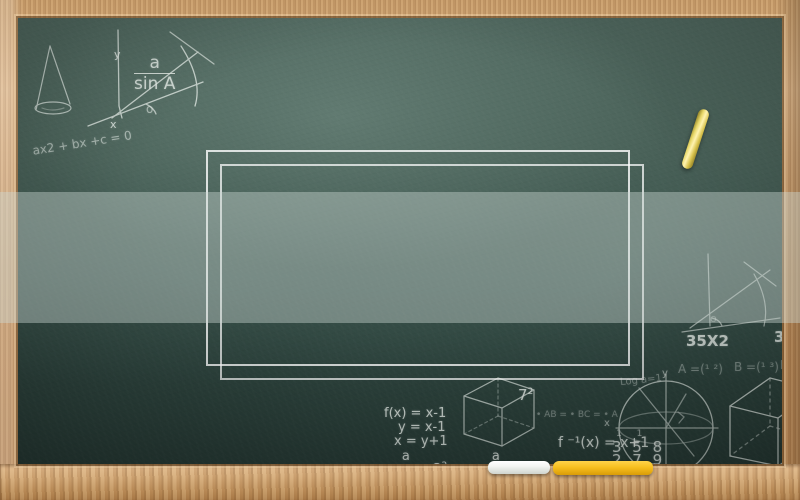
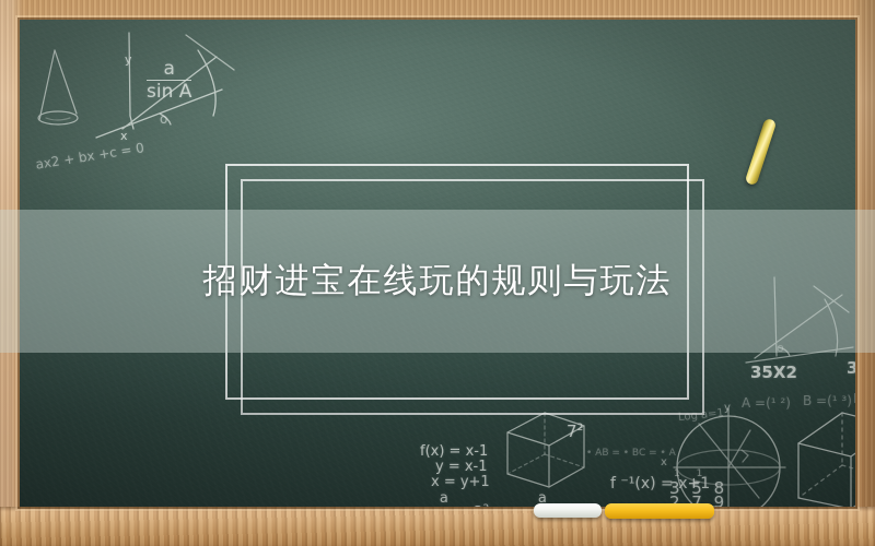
+ 招财进宝在线玩的规则与玩法
